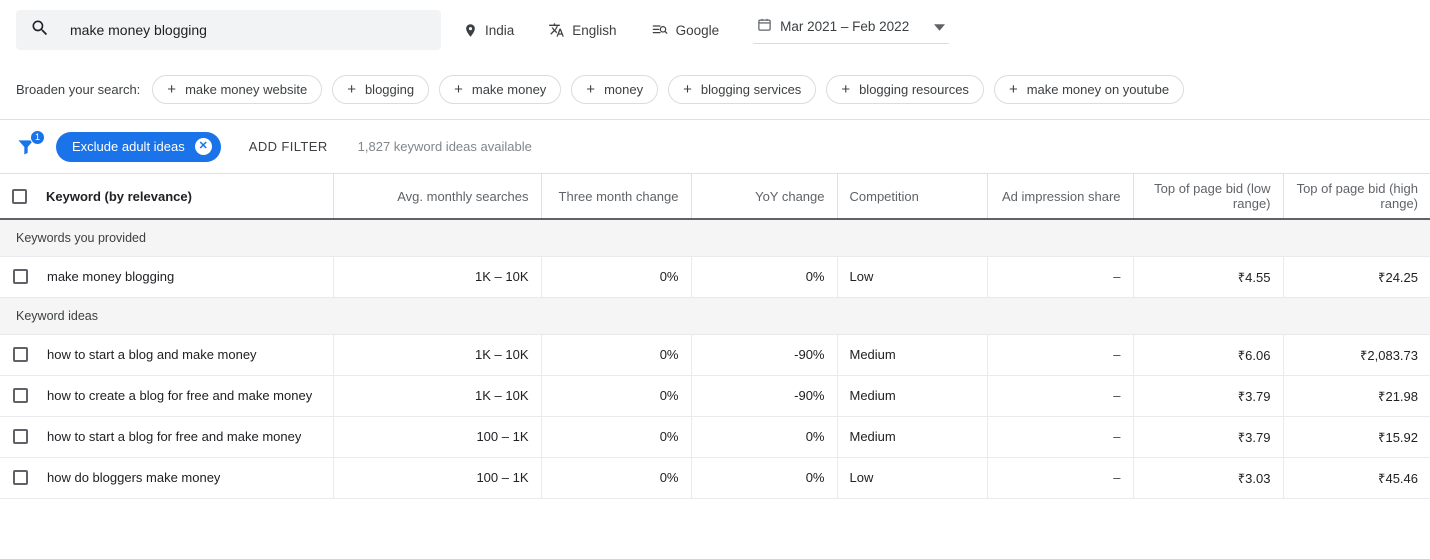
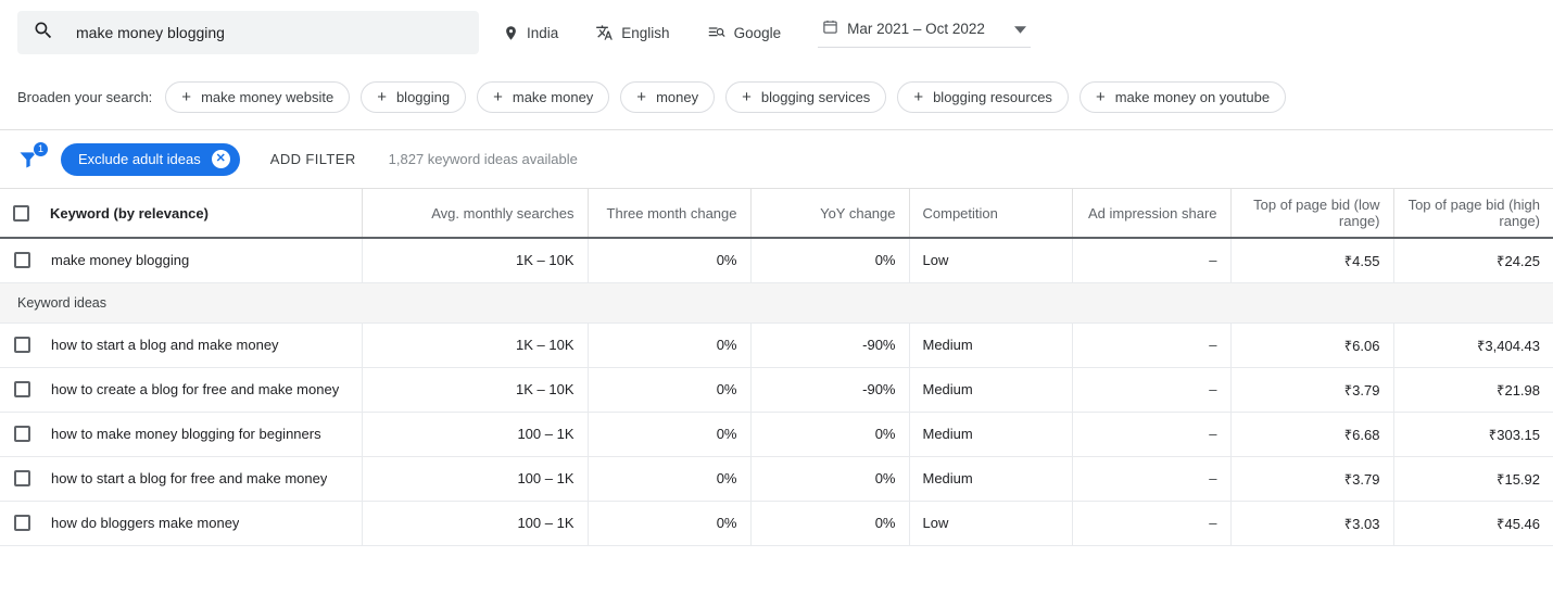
  make money blogging
  India
  English
  Google
- Mar 2021 – Feb 2022
+ Mar 2021 – Oct 2022
  Broaden your search:
  +
  make money website
  +
  blogging
  +
  make money
  +
  money
  +
  blogging services
  +
  blogging resources
  +
  make money on youtube
  1
  Exclude adult ideas
  ✕
  ADD FILTER
  1,827 keyword ideas available
  Keyword (by relevance)	Avg. monthly searches	Three month change	YoY change	Competition	Ad impression share	Top of page bid (low range)	Top of page bid (high range)
- Keywords you provided
  make money blogging	1K – 10K	0%	0%	Low	–	₹4.55	₹24.25
  Keyword ideas
- how to start a blog and make money	1K – 10K	0%	-90%	Medium	–	₹6.06	₹2,083.73
+ how to start a blog and make money	1K – 10K	0%	-90%	Medium	–	₹6.06	₹3,404.43
  how to create a blog for free and make money	1K – 10K	0%	-90%	Medium	–	₹3.79	₹21.98
+ how to make money blogging for beginners	100 – 1K	0%	0%	Medium	–	₹6.68	₹303.15
  how to start a blog for free and make money	100 – 1K	0%	0%	Medium	–	₹3.79	₹15.92
  how do bloggers make money	100 – 1K	0%	0%	Low	–	₹3.03	₹45.46
